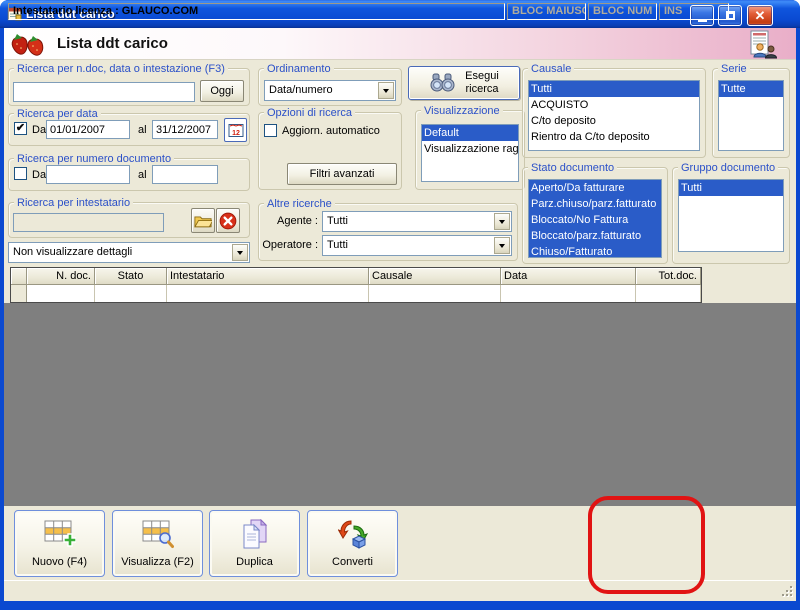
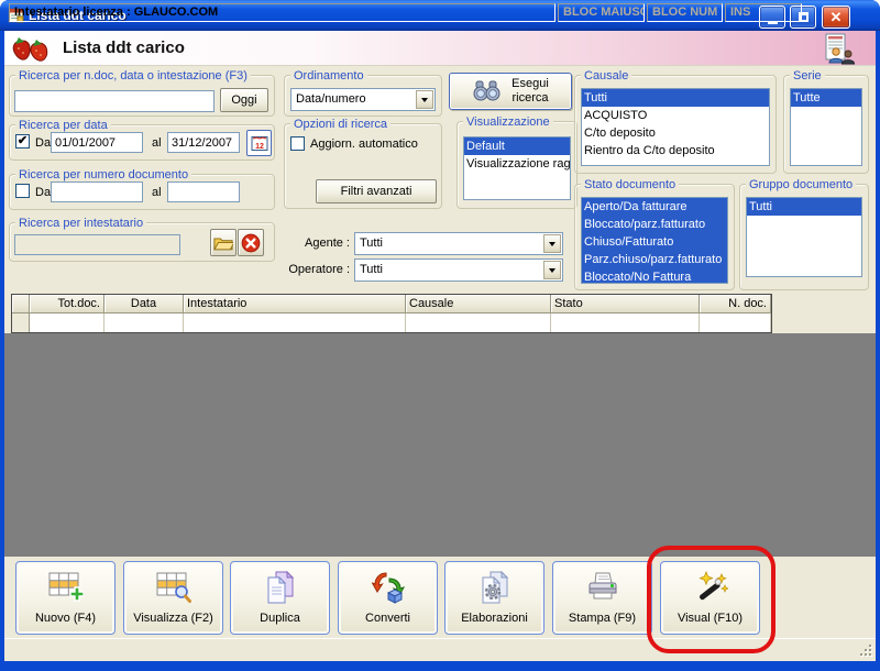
  Lista ddt carico
  ✕
  Lista ddt carico
  Ricerca per n.doc, data o intestazione (F3)
  Oggi
  Ricerca per data
  ✔
  01/01/2007
  al
  31/12/2007
  Ricerca per numero documento
  al
  Ricerca per intestatario
- Non visualizzare dettagli
  Ordinamento
  Data/numero
  Esegui
  ricerca
  Opzioni di ricerca
  Aggiorn. automatico
  Filtri avanzati
  Visualizzazione
  Default
  Visualizzazione rag
- Altre ricerche
  Agente :
  Tutti
  Operatore :
  Tutti
  Causale
  Tutti
  ACQUISTO
  C/to deposito
  Rientro da C/to deposito
  Serie
  Tutte
  Stato documento
  Aperto/Da fatturare
- Parz.chiuso/parz.fatturato
+ Bloccato/parz.fatturato
- Bloccato/No Fattura
+ Chiuso/Fatturato
- Bloccato/parz.fatturato
+ Parz.chiuso/parz.fatturato
- Chiuso/Fatturato
+ Bloccato/No Fattura
  Gruppo documento
  Tutti
- N. doc.
+ Tot.doc.
- Stato
+ Data
  Intestatario
  Causale
- Data
+ Stato
- Tot.doc.
+ N. doc.
  Nuovo (F4)
  Visualizza (F2)
  Duplica
  Converti
+ Elaborazioni
+ Stampa (F9)
+ Visual (F10)
  Intestatario licenza : GLAUCO.COM
  BLOC MAIUSC
  BLOC NUM
  INS
